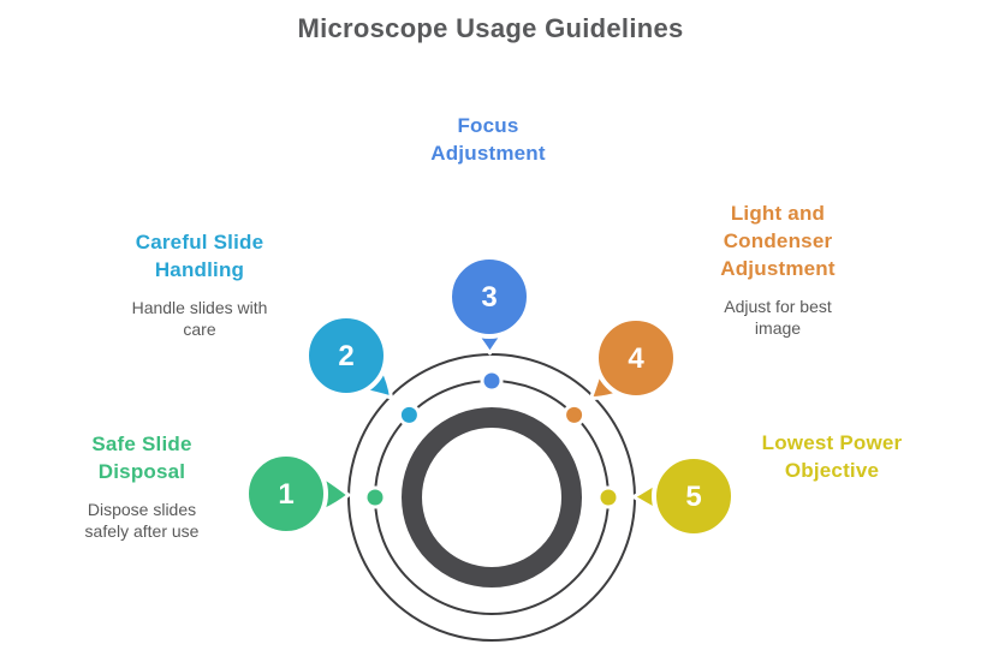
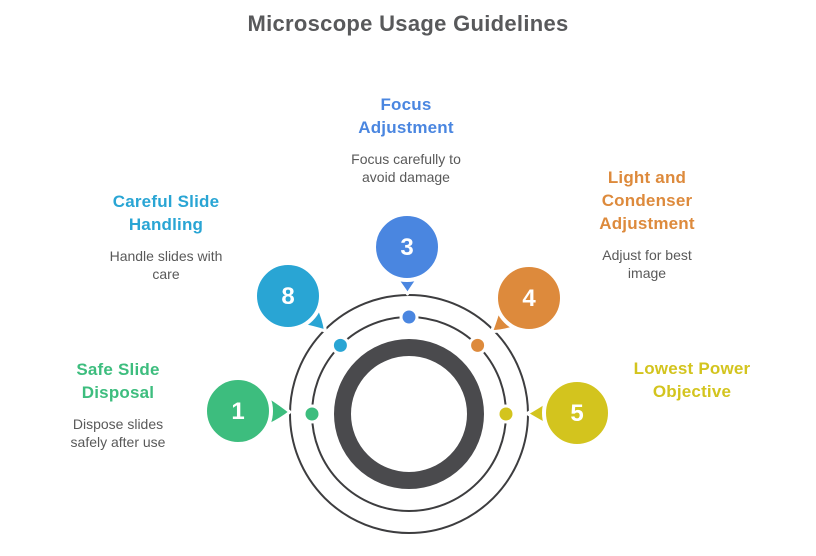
  Microscope Usage Guidelines
  1
- 2
+ 8
  3
  4
  5
  Safe Slide
  Disposal
  Dispose slides
  safely after use
  Careful Slide
  Handling
  Handle slides with
  care
  Focus
  Adjustment
+ Focus carefully to
+ avoid damage
  Light and
  Condenser
  Adjustment
  Adjust for best
  image
  Lowest Power
  Objective
